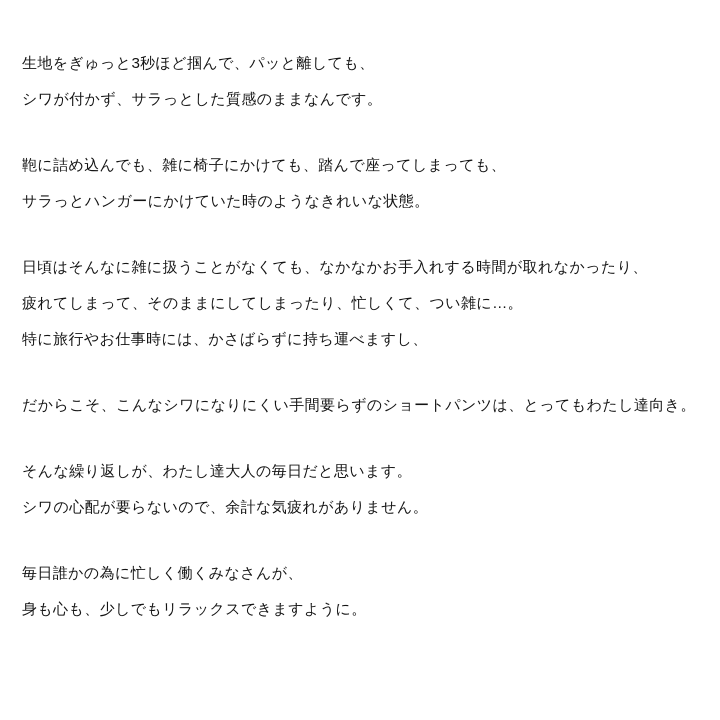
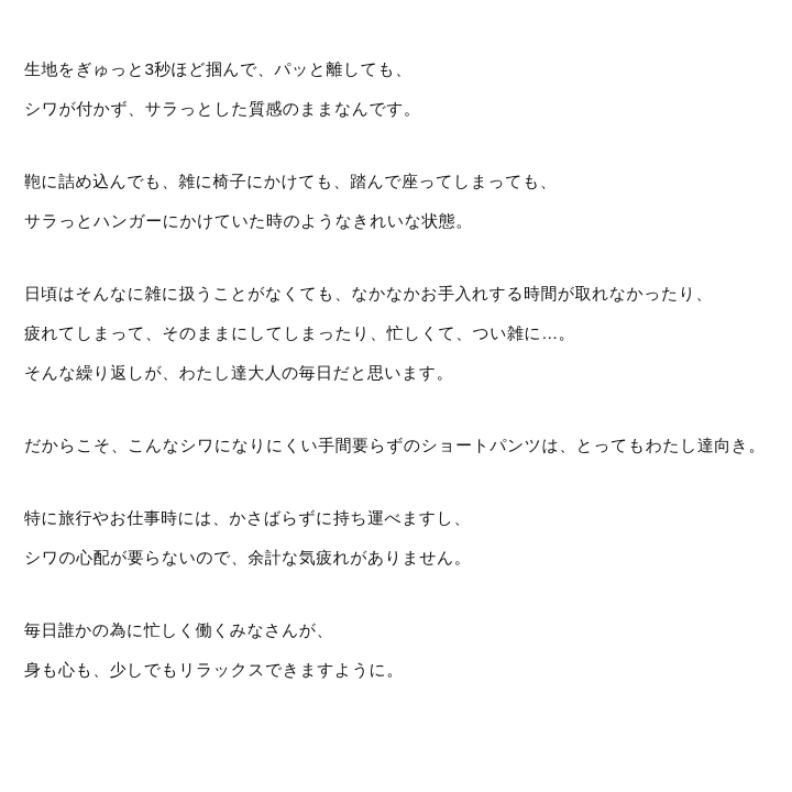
  生地をぎゅっと3秒ほど掴んで、パッと離しても、
  シワが付かず、サラっとした質感のままなんです。
  鞄に詰め込んでも、雑に椅子にかけても、踏んで座ってしまっても、
  サラっとハンガーにかけていた時のようなきれいな状態。
  日頃はそんなに雑に扱うことがなくても、なかなかお手入れする時間が取れなかったり、
  疲れてしまって、そのままにしてしまったり、忙しくて、つい雑に…。
- 特に旅行やお仕事時には、かさばらずに持ち運べますし、
+ そんな繰り返しが、わたし達大人の毎日だと思います。
  だからこそ、こんなシワになりにくい手間要らずのショートパンツは、とってもわたし達向き。
- そんな繰り返しが、わたし達大人の毎日だと思います。
+ 特に旅行やお仕事時には、かさばらずに持ち運べますし、
  シワの心配が要らないので、余計な気疲れがありません。
  毎日誰かの為に忙しく働くみなさんが、
  身も心も、少しでもリラックスできますように。
